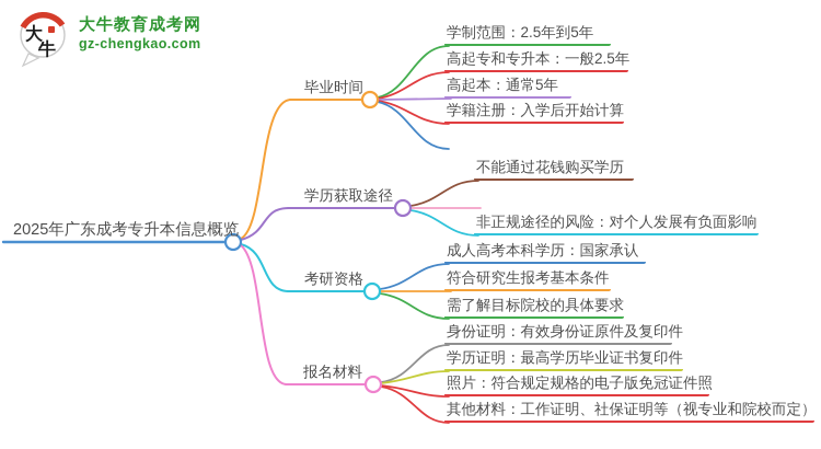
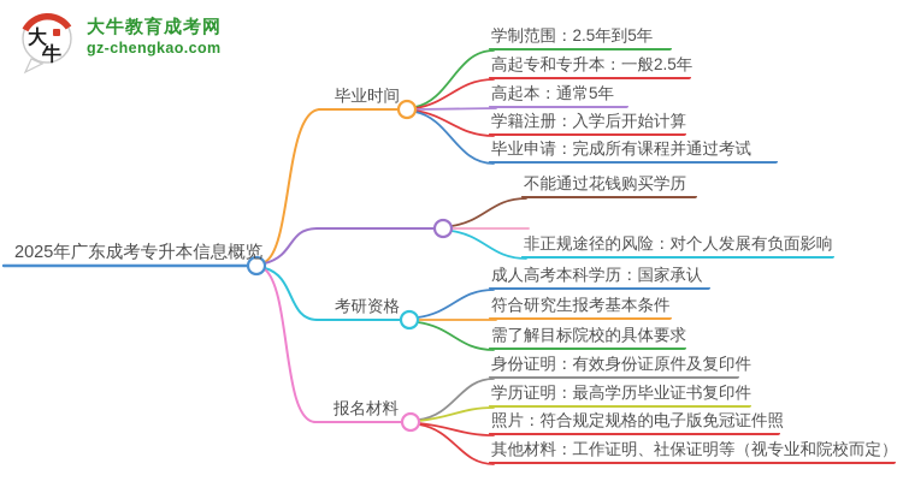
  大
  牛
  大牛教育成考网
  gz-chengkao.com
  2025年广东成考专升本信息概览
  毕业时间
- 学历获取途径
  考研资格
  报名材料
  学制范围：2.5年到5年
  高起专和专升本：一般2.5年
  高起本：通常5年
  学籍注册：入学后开始计算
+ 毕业申请：完成所有课程并通过考试
  不能通过花钱购买学历
  非正规途径的风险：对个人发展有负面影响
  成人高考本科学历：国家承认
  符合研究生报考基本条件
  需了解目标院校的具体要求
  身份证明：有效身份证原件及复印件
  学历证明：最高学历毕业证书复印件
  照片：符合规定规格的电子版免冠证件照
  其他材料：工作证明、社保证明等（视专业和院校而定）
